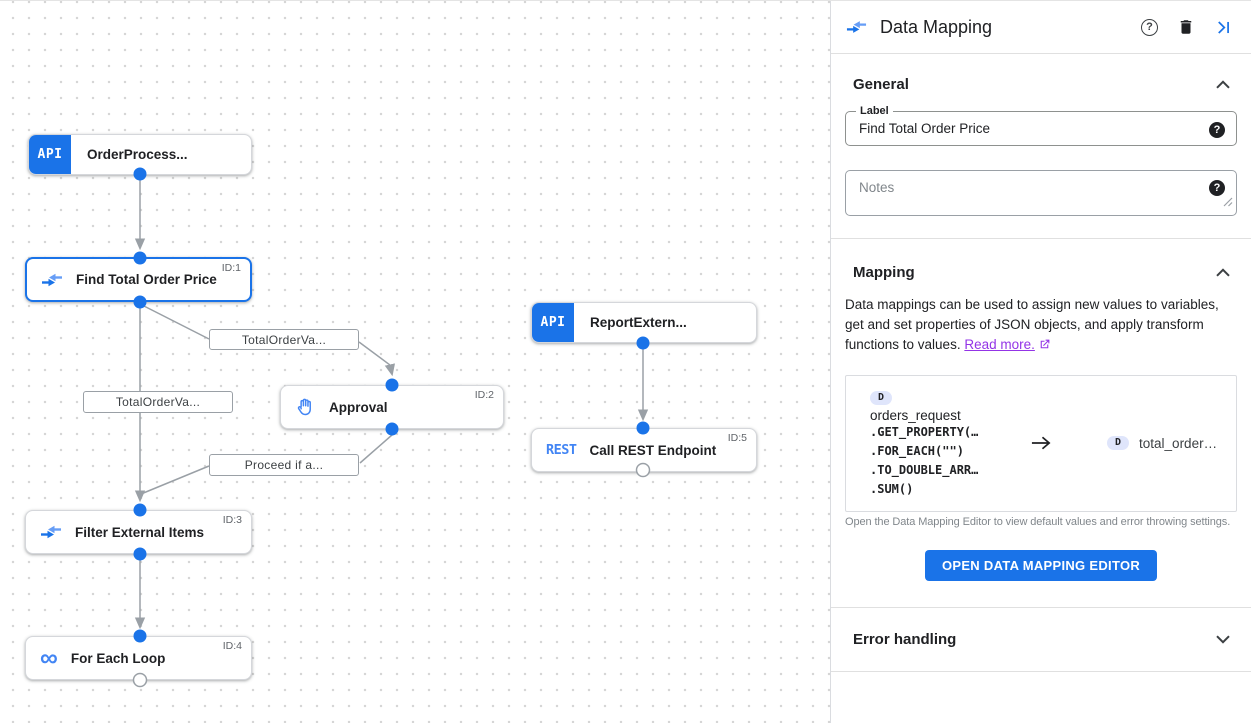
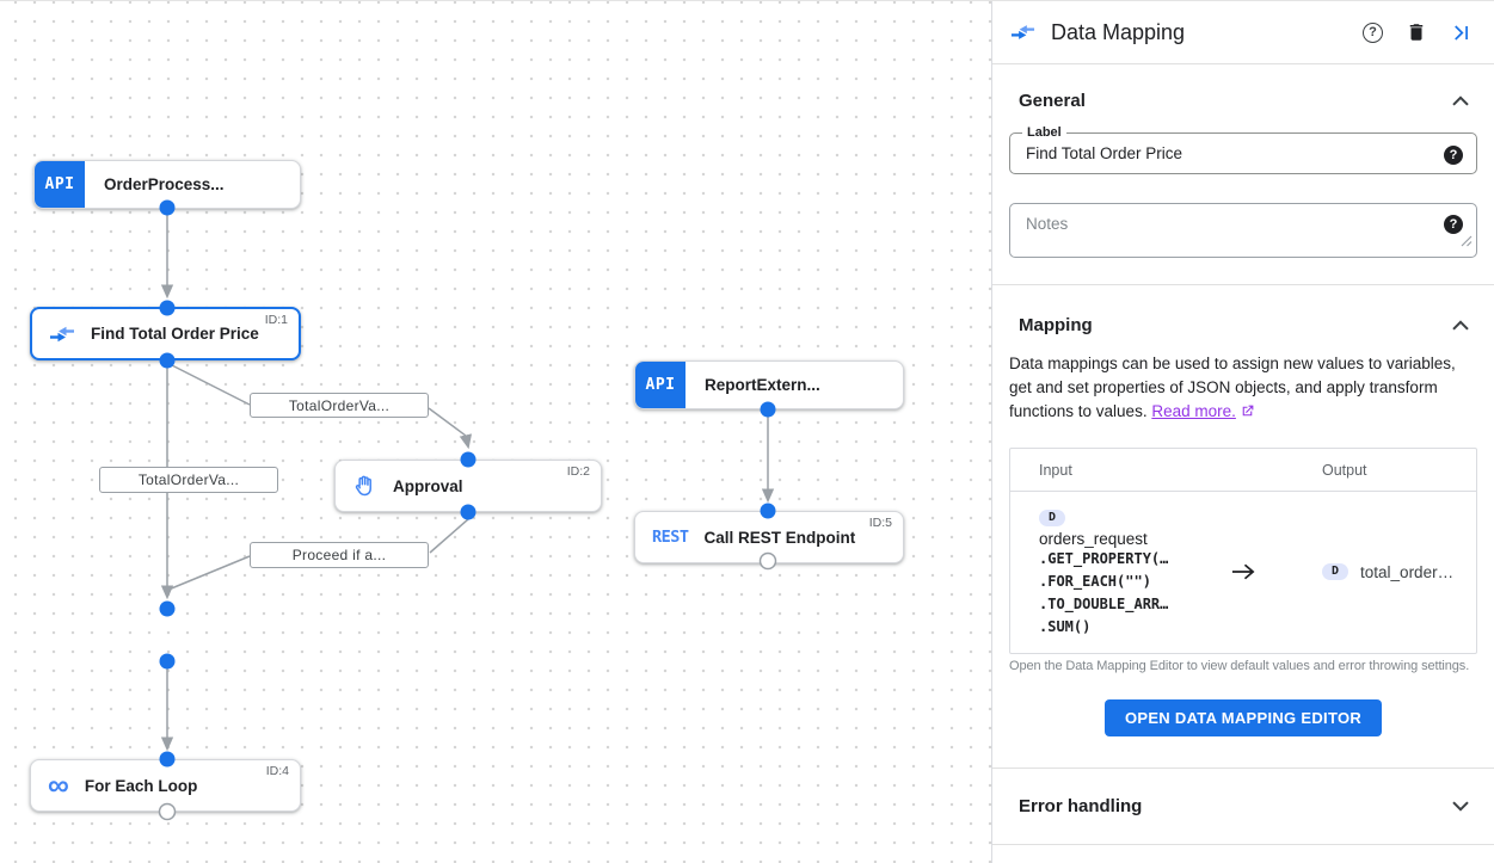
  TotalOrderVa...
  TotalOrderVa...
  Proceed if a...
  API
  OrderProcess...
  Find Total Order Price
  ID:1
  API
  ReportExtern...
  Approval
  ID:2
  REST
  Call REST Endpoint
  ID:5
- Filter External Items
- ID:3
  ∞
  For Each Loop
  ID:4
  Data Mapping
  ?
  General
  Label
  Find Total Order Price
  ?
  Notes
  ?
  Mapping
  Data mappings can be used to assign new values to variables, get and set properties of JSON objects, and apply transform functions to values. Read more.
+ Input
+ Output
  D
  orders_request
  .GET_PROPERTY(…
  .FOR_EACH("")
  .TO_DOUBLE_ARR…
  .SUM()
  D
  total_order…
  Open the Data Mapping Editor to view default values and error throwing settings.
  OPEN DATA MAPPING EDITOR
  Error handling
